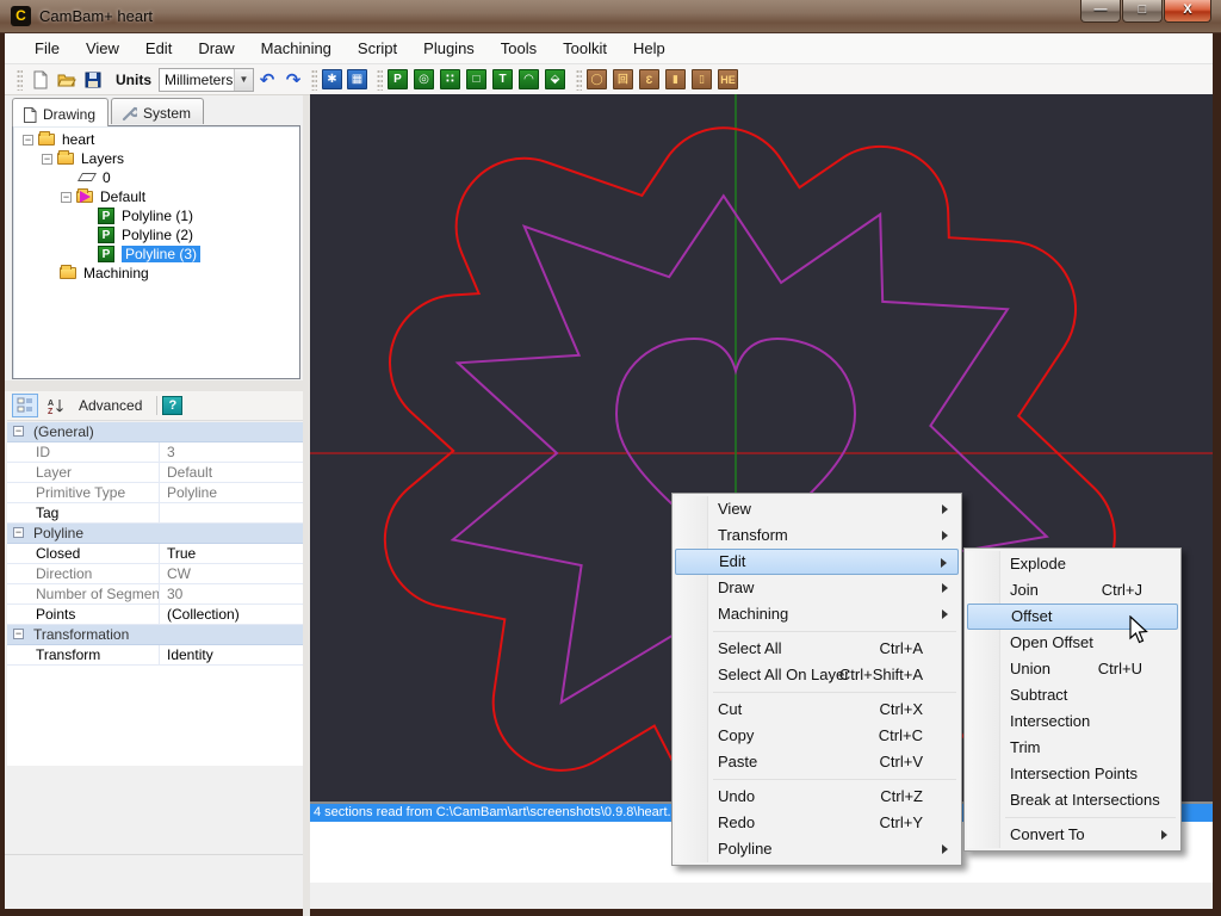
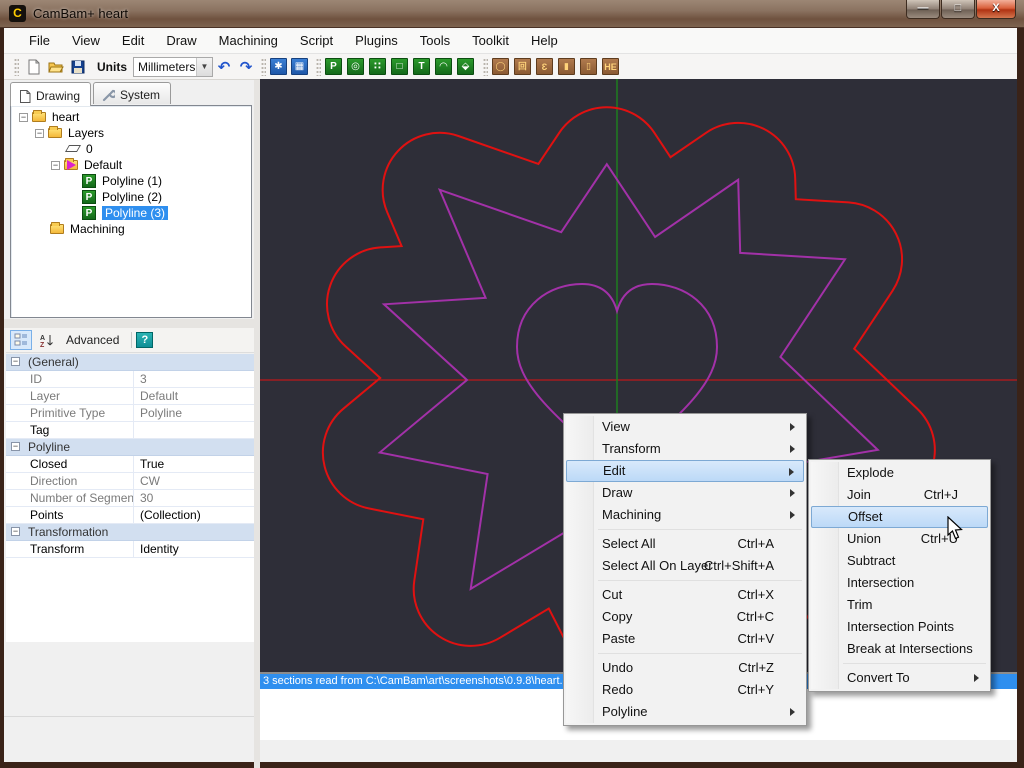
  C
  CamBam+ heart
  —
  □
  X
  File
  View
  Edit
  Draw
  Machining
  Script
  Plugins
  Tools
  Toolkit
  Help
  Units
  Millimeters
  ▼
  ↶
  ↷
  ✱
  ▦
  P
  ◎
  ∷
  □
  T
  ◠
  ⬙
  ◯
  回
  Ɛ
  ▮
  ▯
  HE
  Drawing
  System
  −
  heart
  −
  Layers
  0
  −
  Default
  P
  Polyline (1)
  P
  Polyline (2)
  P
  Polyline (3)
  Machining
  Advanced
  ?
  −
  (General)
  ID
  3
  Layer
  Default
  Primitive Type
  Polyline
  Tag
  −
  Polyline
  Closed
  True
  Direction
  CW
  Number of Segmen
  30
  Points
  (Collection)
  −
  Transformation
  Transform
  Identity
- 4 sections read from C:\CamBam\art\screenshots\0.9.8\heart.
+ 3 sections read from C:\CamBam\art\screenshots\0.9.8\heart.
  View
  Transform
  Edit
  Draw
  Machining
  Select All
  Ctrl+A
  Select All On Layer
  Ctrl+Shift+A
  Cut
  Ctrl+X
  Copy
  Ctrl+C
  Paste
  Ctrl+V
  Undo
  Ctrl+Z
  Redo
  Ctrl+Y
  Polyline
  Explode
  Join
  Ctrl+J
  Offset
- Open Offset
  Union
  Ctrl+U
  Subtract
  Intersection
  Trim
  Intersection Points
  Break at Intersections
  Convert To
